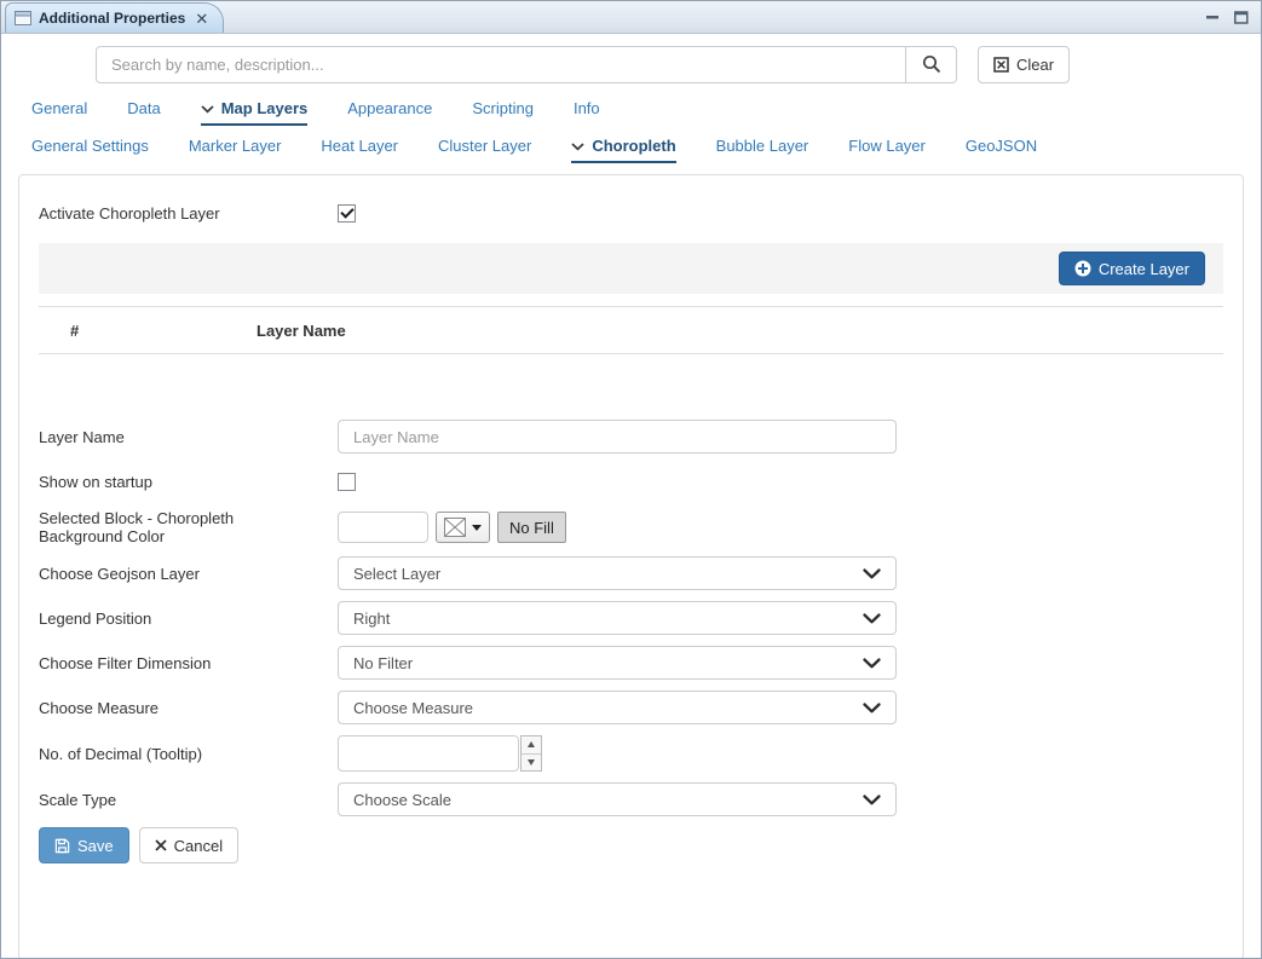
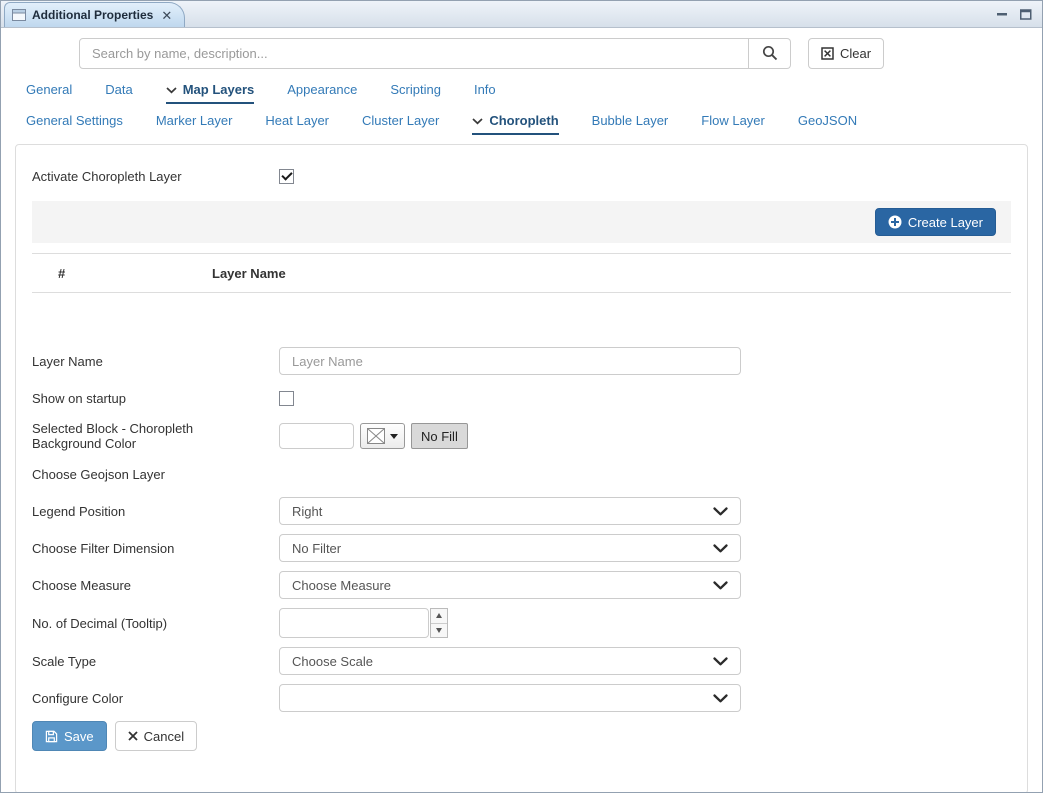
  Additional Properties
  ✕
  Search by name, description...
  Clear
  General
  Data
  Map Layers
  Appearance
  Scripting
  Info
  General Settings
  Marker Layer
  Heat Layer
  Cluster Layer
  Choropleth
  Bubble Layer
  Flow Layer
  GeoJSON
  Activate Choropleth Layer
  Create Layer
  #
  Layer Name
  Layer Name
  Layer Name
  Show on startup
  Selected Block - Choropleth Background Color
  No Fill
  Choose Geojson Layer
- Select Layer
  Legend Position
  Right
  Choose Filter Dimension
  No Filter
  Choose Measure
  Choose Measure
  No. of Decimal (Tooltip)
  Scale Type
  Choose Scale
+ Configure Color
  Save
  Cancel
